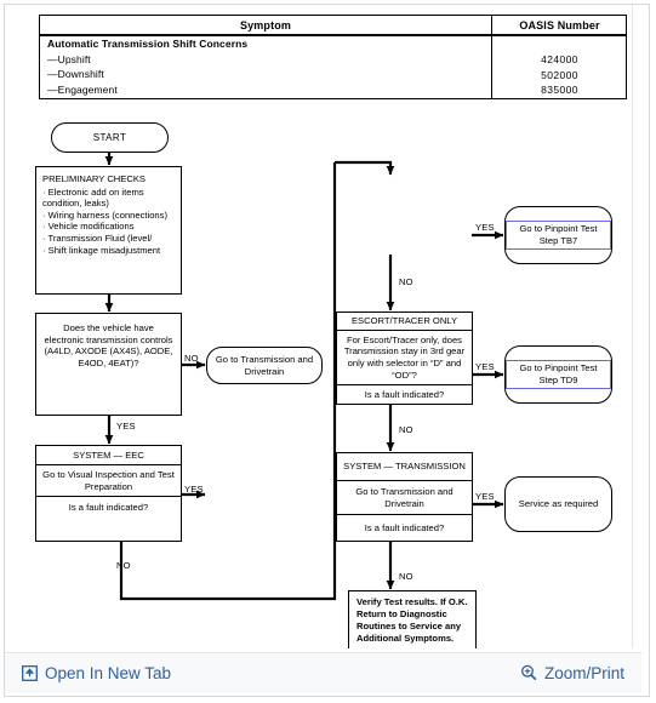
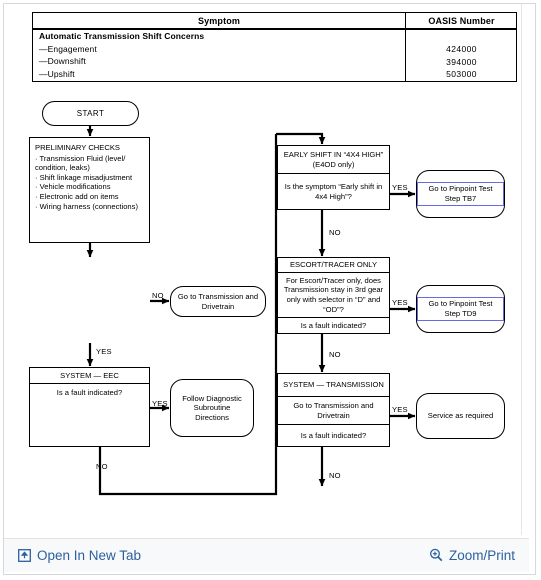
  Symptom
  OASIS Number
  Automatic Transmission Shift Concerns
- —Upshift
+ —Engagement
  —Downshift
- —Engagement
+ —Upshift
  424000
- 502000
+ 394000
- 835000
+ 503000
  START
  PRELIMINARY CHECKS
- · Electronic add on items
+ · Transmission Fluid (level/
  condition, leaks)
- · Wiring harness (connections)
+ · Shift linkage misadjustment
  · Vehicle modifications
- · Transmission Fluid (level/
+ · Electronic add on items
- · Shift linkage misadjustment
+ · Wiring harness (connections)
- Does the vehicle have electronic transmission controls (A4LD, AXODE (AX4S), AODE, E4OD, 4EAT)?
  Go to Transmission and Drivetrain
  SYSTEM — EEC
- Go to Visual Inspection and Test Preparation
  Is a fault indicated?
+ Follow Diagnostic Subroutine Directions
+ EARLY SHIFT IN “4X4 HIGH” (E4OD only)
+ Is the symptom “Early shift in 4x4 High”?
  Go to Pinpoint Test Step TB7
  ESCORT/TRACER ONLY
  For Escort/Tracer only, does Transmission stay in 3rd gear only with selector in “D” and “OD”?
  Is a fault indicated?
  Go to Pinpoint Test Step TD9
  SYSTEM — TRANSMISSION
  Go to Transmission and Drivetrain
  Is a fault indicated?
  Service as required
- Verify Test results. If O.K. Return to Diagnostic Routines to Service any Additional Symptoms.
  NO
  YES
  YES
  NO
  YES
  NO
  YES
  NO
  YES
  NO
  Open In New Tab
  Zoom/Print
